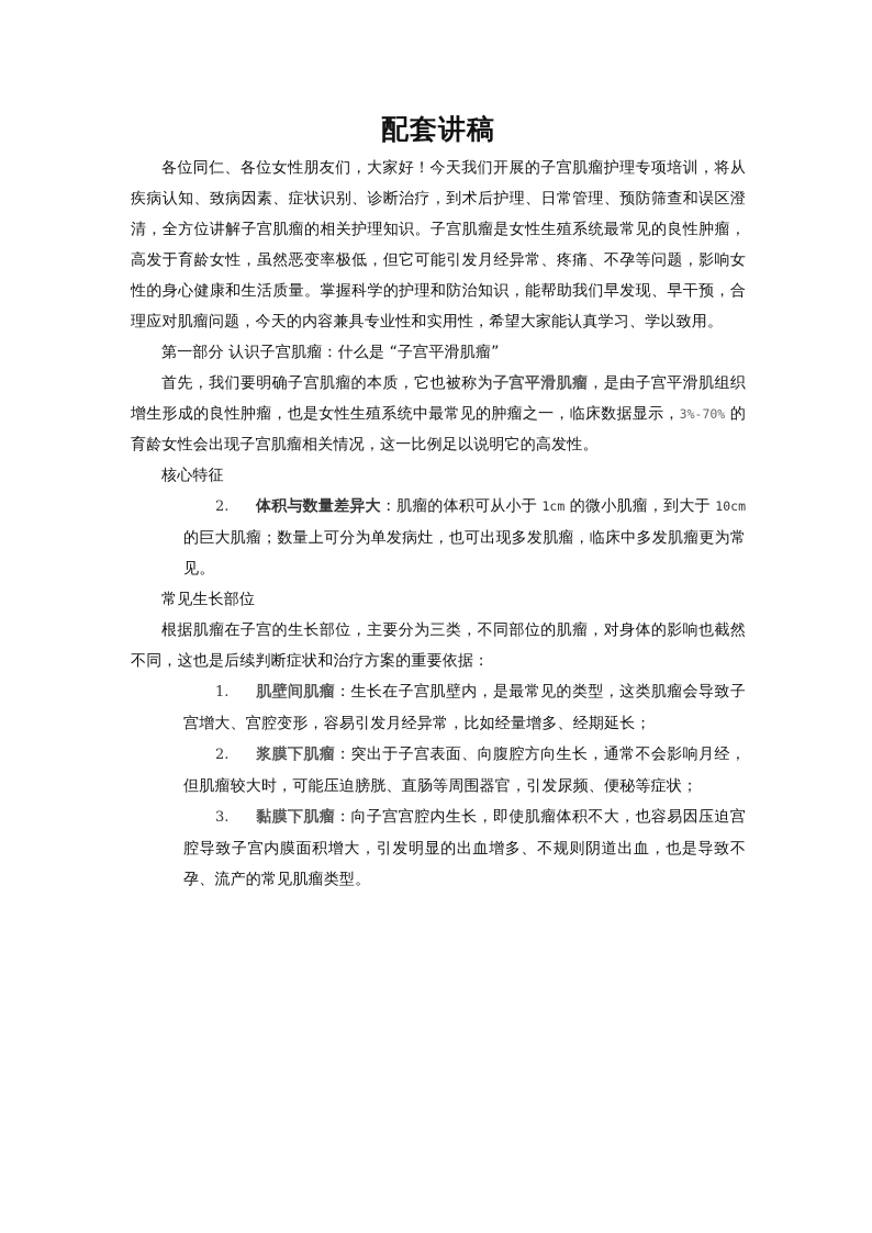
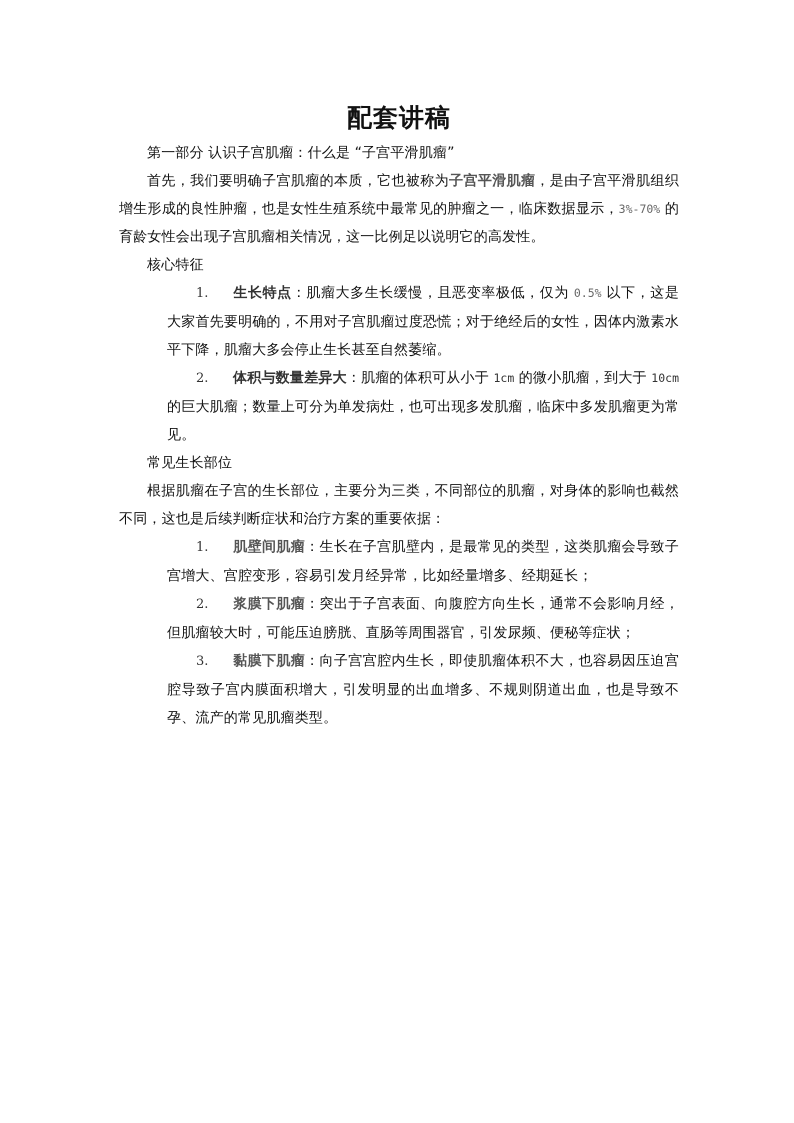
  配套讲稿
- 各位同仁、各位女性朋友们，大家好！今天我们开展的子宫肌瘤护理专项培训，将从疾病认知、致病因素、症状识别、诊断治疗，到术后护理、日常管理、预防筛查和误区澄清，全方位讲解子宫肌瘤的相关护理知识。子宫肌瘤是女性生殖系统最常见的良性肿瘤，高发于育龄女性，虽然恶变率极低，但它可能引发月经异常、疼痛、不孕等问题，影响女性的身心健康和生活质量。掌握科学的护理和防治知识，能帮助我们早发现、早干预，合理应对肌瘤问题，今天的内容兼具专业性和实用性，希望大家能认真学习、学以致用。
  第一部分 认识子宫肌瘤：什么是 “子宫平滑肌瘤”
  首先，我们要明确子宫肌瘤的本质，它也被称为子宫平滑肌瘤，是由子宫平滑肌组织增生形成的良性肿瘤，也是女性生殖系统中最常见的肿瘤之一，临床数据显示，3%-70% 的育龄女性会出现子宫肌瘤相关情况，这一比例足以说明它的高发性。
  核心特征
+ 1. 生长特点：肌瘤大多生长缓慢，且恶变率极低，仅为 0.5% 以下，这是大家首先要明确的，不用对子宫肌瘤过度恐慌；对于绝经后的女性，因体内激素水平下降，肌瘤大多会停止生长甚至自然萎缩。
  2. 体积与数量差异大：肌瘤的体积可从小于 1cm 的微小肌瘤，到大于 10cm 的巨大肌瘤；数量上可分为单发病灶，也可出现多发肌瘤，临床中多发肌瘤更为常见。
  常见生长部位
  根据肌瘤在子宫的生长部位，主要分为三类，不同部位的肌瘤，对身体的影响也截然不同，这也是后续判断症状和治疗方案的重要依据：
  1. 肌壁间肌瘤：生长在子宫肌壁内，是最常见的类型，这类肌瘤会导致子宫增大、宫腔变形，容易引发月经异常，比如经量增多、经期延长；
  2. 浆膜下肌瘤：突出于子宫表面、向腹腔方向生长，通常不会影响月经，但肌瘤较大时，可能压迫膀胱、直肠等周围器官，引发尿频、便秘等症状；
  3. 黏膜下肌瘤：向子宫宫腔内生长，即使肌瘤体积不大，也容易因压迫宫腔导致子宫内膜面积增大，引发明显的出血增多、不规则阴道出血，也是导致不孕、流产的常见肌瘤类型。
